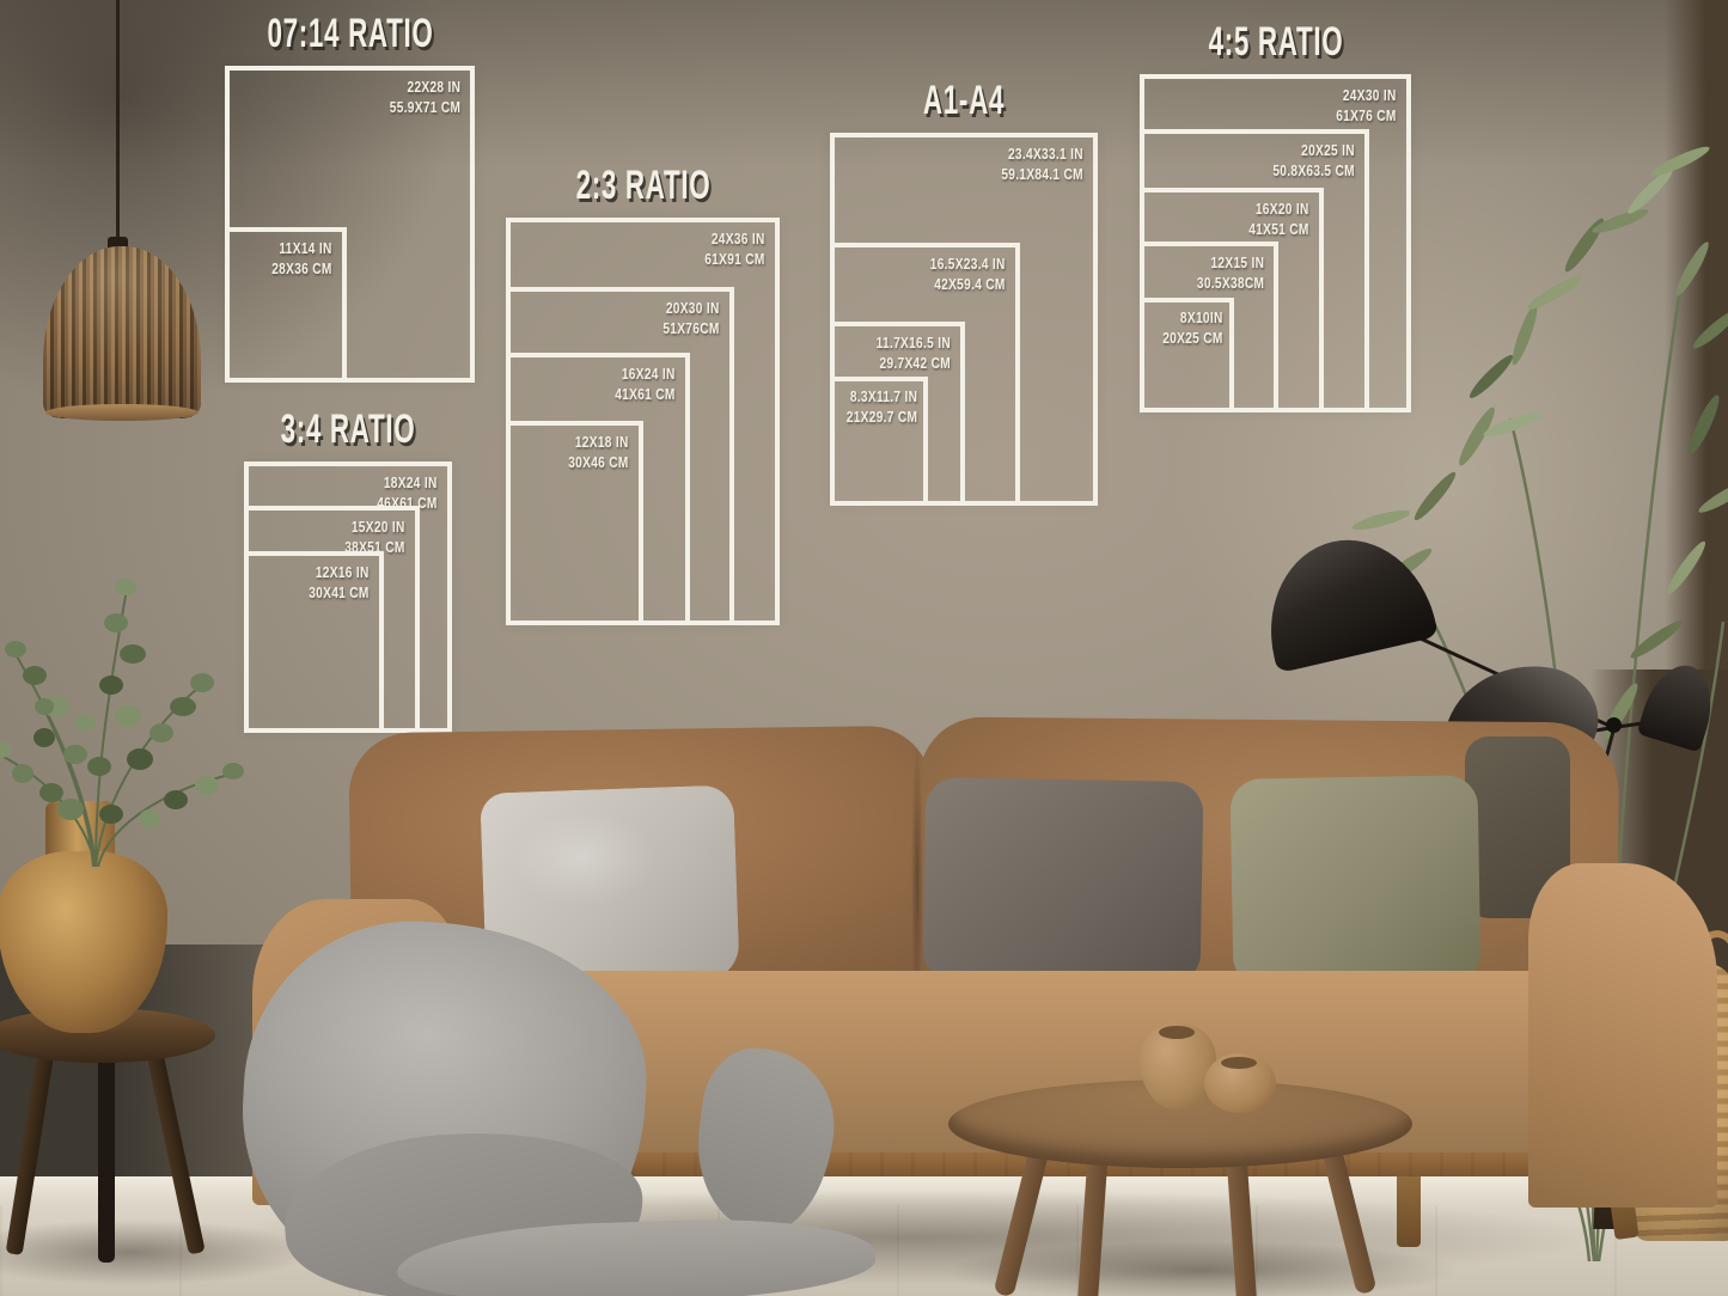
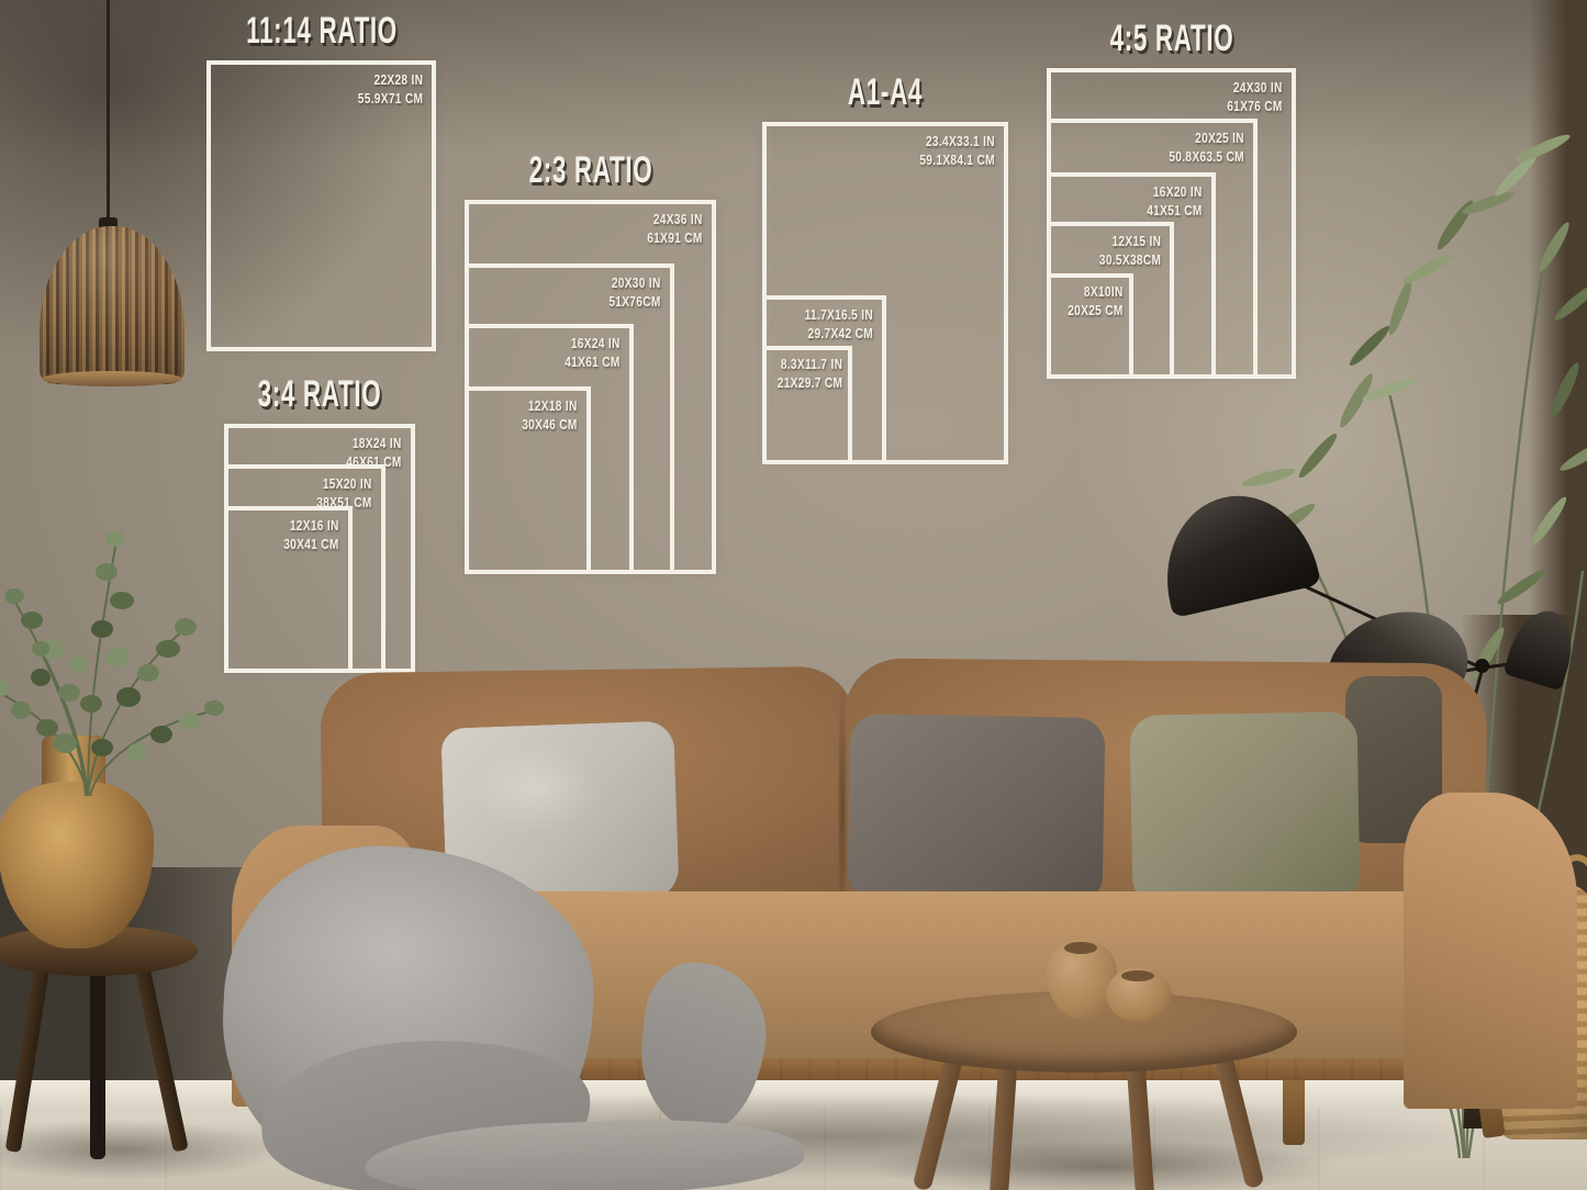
- 07:14 RATIO
+ 11:14 RATIO
  22X28 IN
  55.9X71 CM
- 11X14 IN
- 28X36 CM
  2:3 RATIO
  24X36 IN
  61X91 CM
  20X30 IN
  51X76CM
  16X24 IN
  41X61 CM
  12X18 IN
  30X46 CM
  A1-A4
  23.4X33.1 IN
  59.1X84.1 CM
- 16.5X23.4 IN
- 42X59.4 CM
  11.7X16.5 IN
  29.7X42 CM
  8.3X11.7 IN
  21X29.7 CM
  4:5 RATIO
  24X30 IN
  61X76 CM
  20X25 IN
  50.8X63.5 CM
  16X20 IN
  41X51 CM
  12X15 IN
  30.5X38CM
  8X10IN
  20X25 CM
  3:4 RATIO
  18X24 IN
  46X61 CM
  15X20 IN
  38X51 CM
  12X16 IN
  30X41 CM
